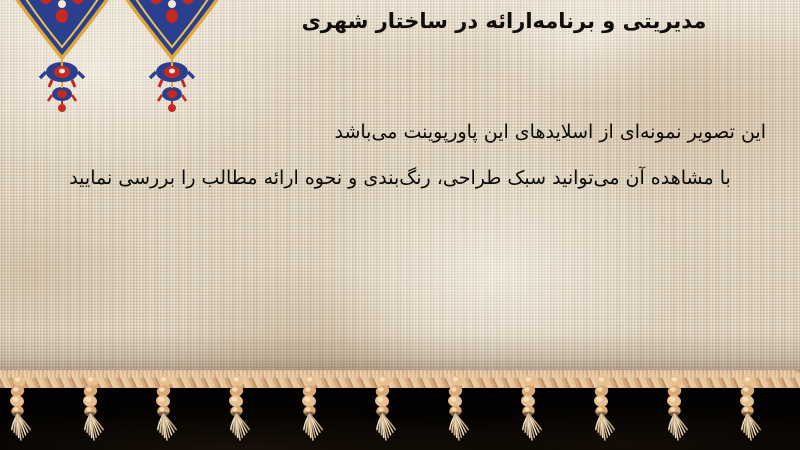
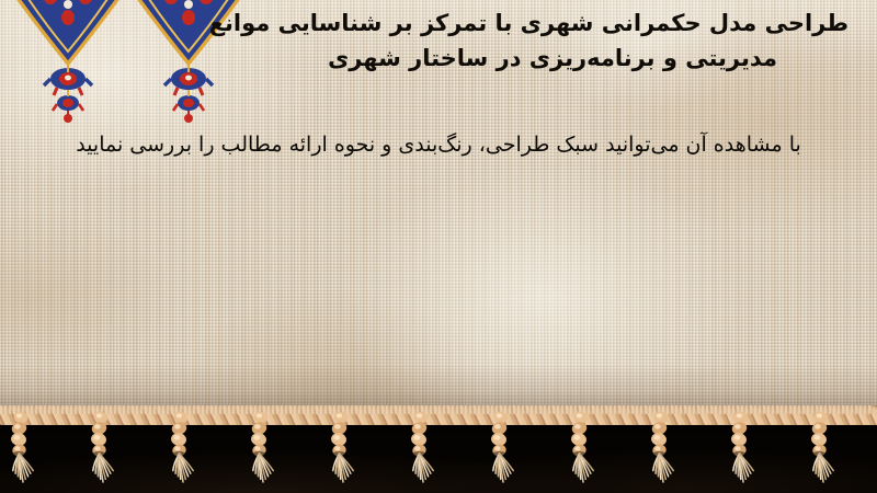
+ طراحی مدل حکمرانی شهری با تمرکز بر شناسایی موانع
- مدیریتی و برنامه‌ارائه در ساختار شهری
+ مدیریتی و برنامه‌ریزی در ساختار شهری
- این تصویر نمونه‌ای از اسلایدهای این پاورپوینت می‌باشد
  با مشاهده آن میتوانید سبک طراحی، رنگ‌بندی و نحوه ارائه مطالب را بررسی نمایید
